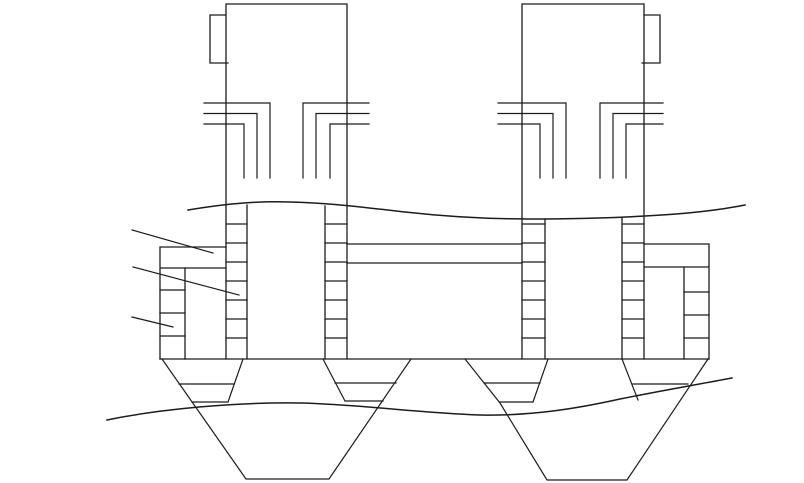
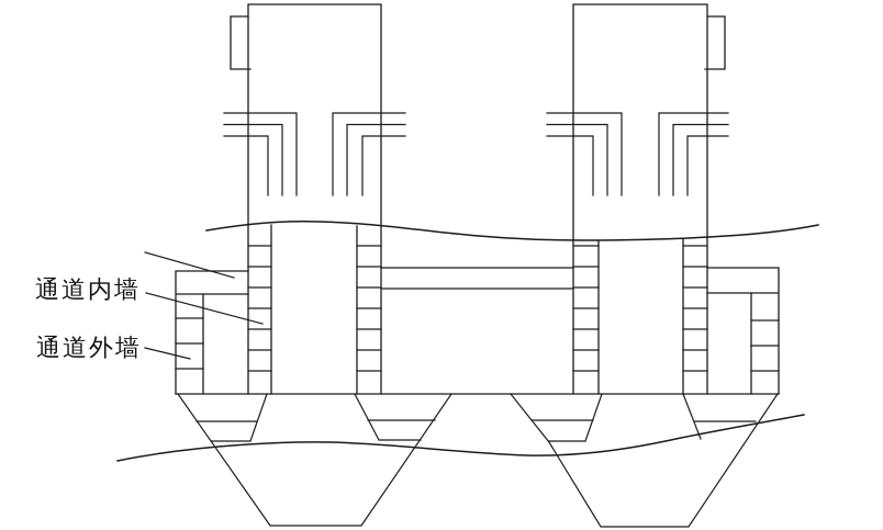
+ 通道内墙
+ 通道外墙
